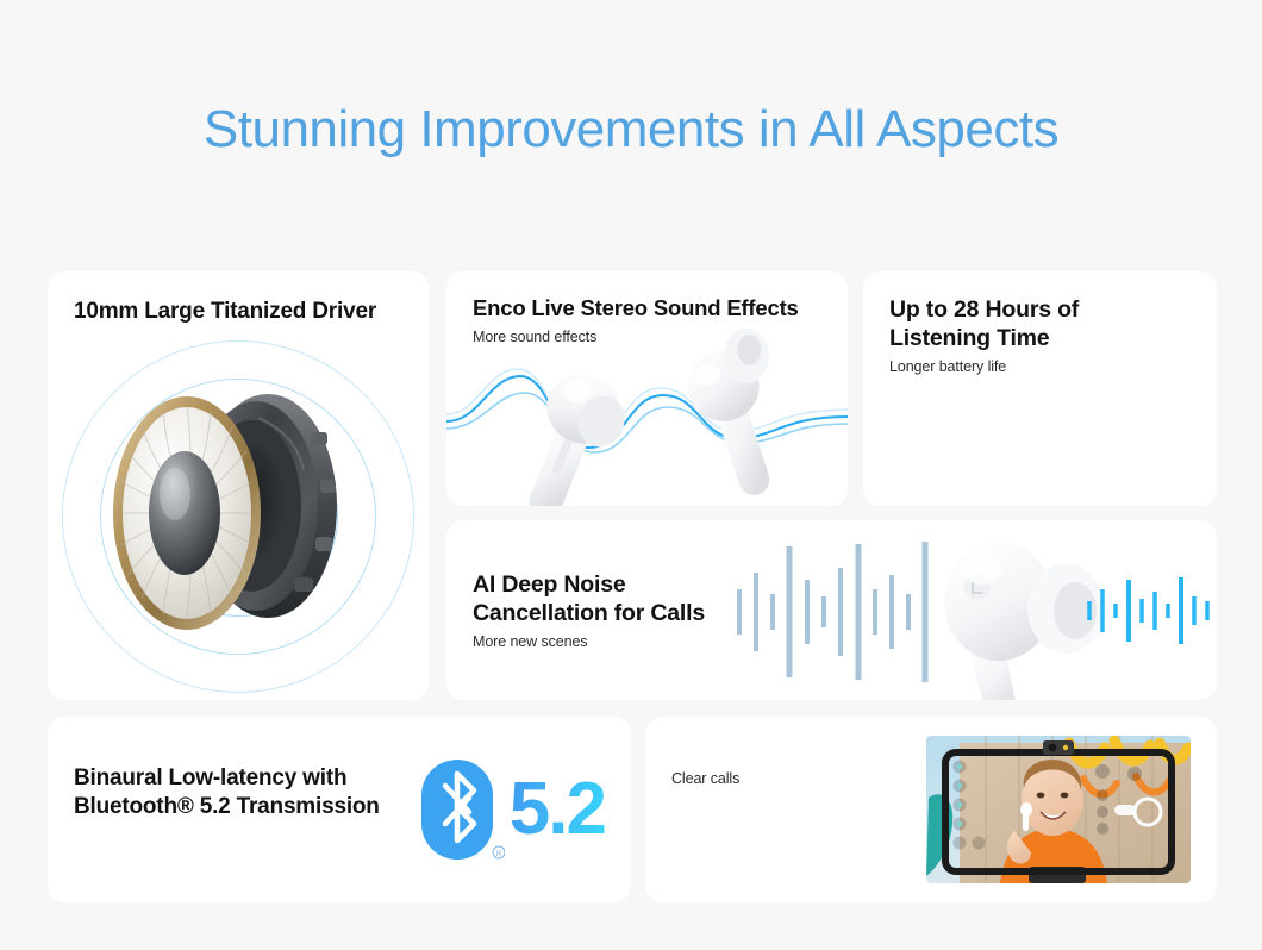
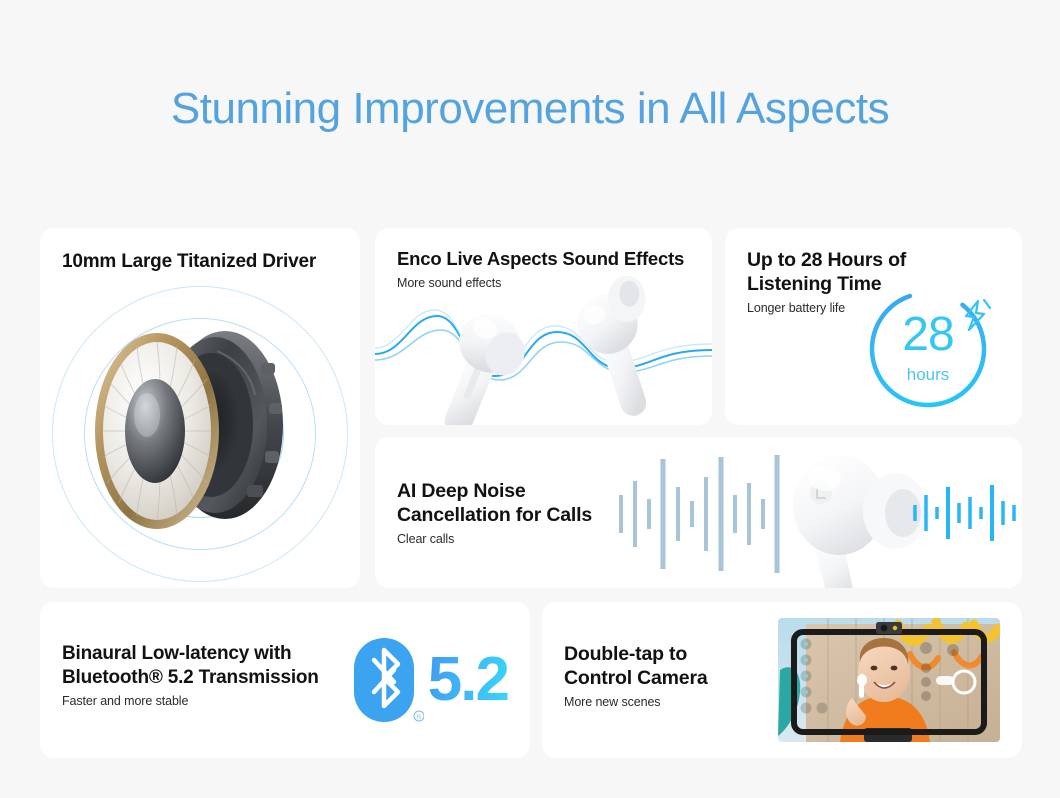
  Stunning Improvements in All Aspects
  10mm Large Titanized Driver
- Enco Live Stereo Sound Effects
+ Enco Live Aspects Sound Effects
  More sound effects
+ 28
+ hours
  Up to 28 Hours of
  Listening Time
  Longer battery life
  AI Deep Noise
  Cancellation for Calls
- More new scenes
+ Clear calls
  5.2
  Binaural Low-latency with
  Bluetooth® 5.2 Transmission
+ Faster and more stable
+ Double-tap to
+ Control Camera
- Clear calls
+ More new scenes
